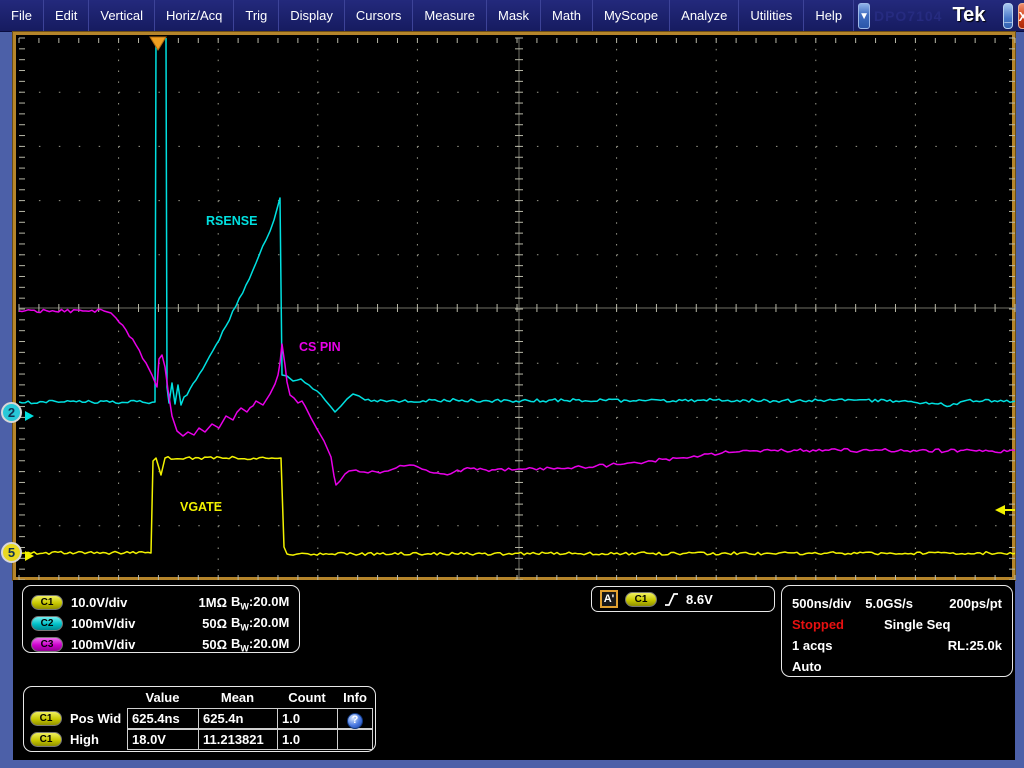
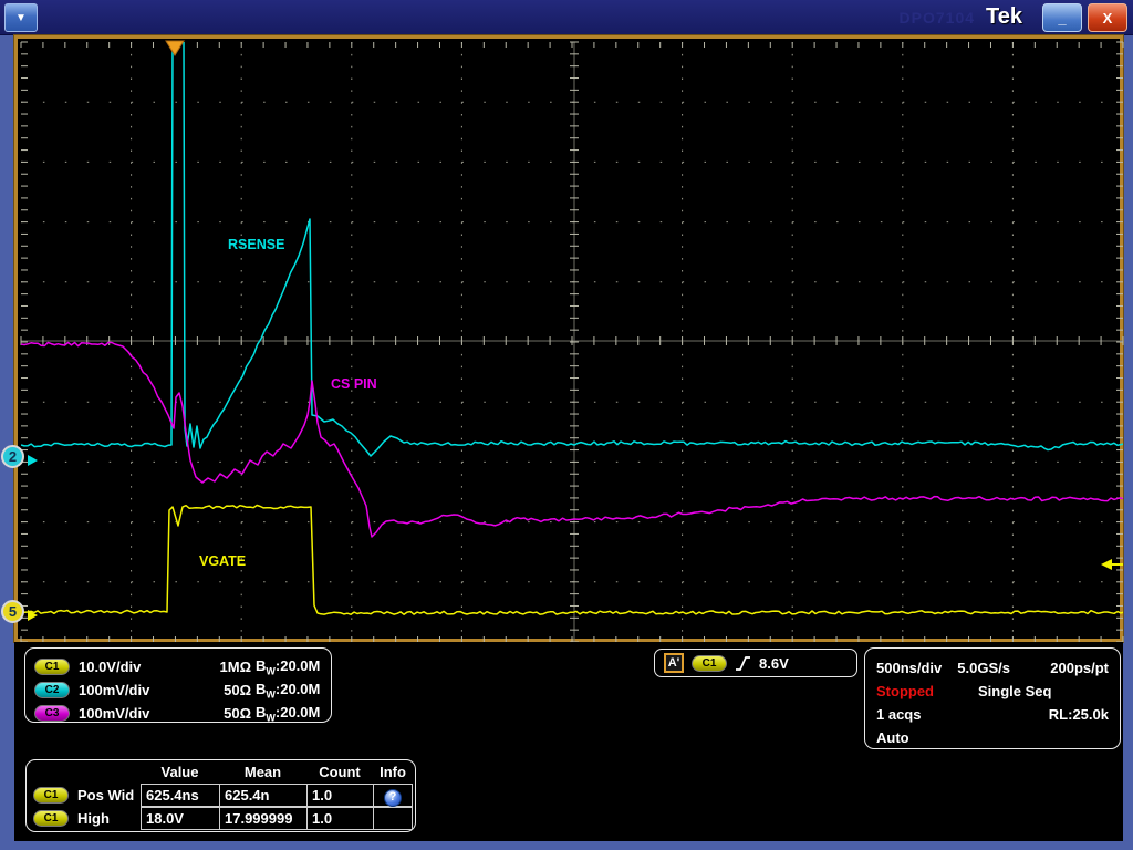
- File
- Edit
- Vertical
- Horiz/Acq
- Trig
- Display
- Cursors
- Measure
- Mask
- Math
- MyScope
- Analyze
- Utilities
- Help
  ▼
  DPO7104
  Tek
  _
  X
  RSENSE
  CS PIN
  VGATE
  2
  5
  C1
  10.0V/div
  1MΩ
  BW:20.0M
  C2
  100mV/div
  50Ω
  BW:20.0M
  C3
  100mV/div
  50Ω
  BW:20.0M
  A'
  C1
  8.6V
  500ns/div
  5.0GS/s
  200ps/pt
  Stopped
  Single Seq
  1 acqs
  RL:25.0k
  Auto
  Value
  Mean
  Count
  Info
  C1
  Pos Wid
  625.4ns
  625.4n
  1.0
  ?
  C1
  High
  18.0V
- 11.213821
+ 17.999999
  1.0
